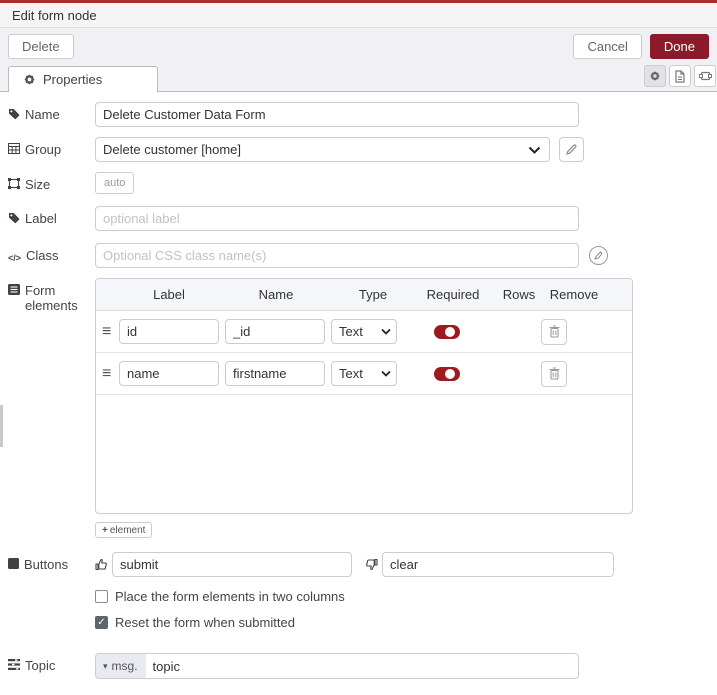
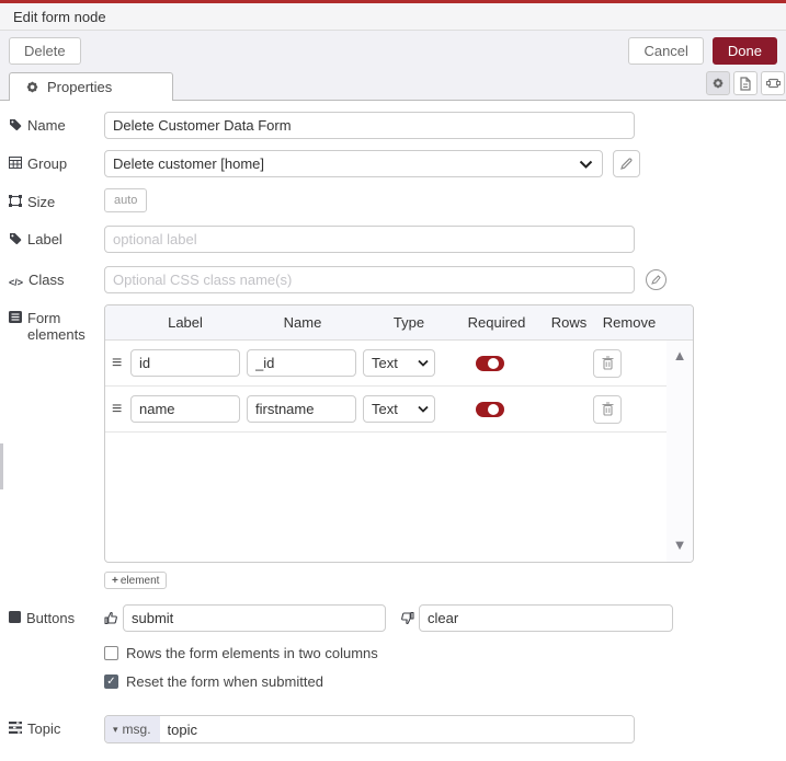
  Edit form node
  Delete
  Cancel
  Done
  Properties
  Name
  Delete Customer Data Form
  Group
  Delete customer [home]
  Size
  auto
  Label
  optional label
  </>
  Class
  Optional CSS class name(s)
  Form
  elements
  Label
  Name
  Type
  Required
  Rows
  Remove
  ≡
  id
  _id
  Text
  ≡
  name
  firstname
  Text
+ ▲
+ ▼
  +
  element
  Buttons
  submit
  clear
- Place the form elements in two columns
+ Rows the form elements in two columns
  ✓
  Reset the form when submitted
  Topic
  ▾
  msg.
  topic
